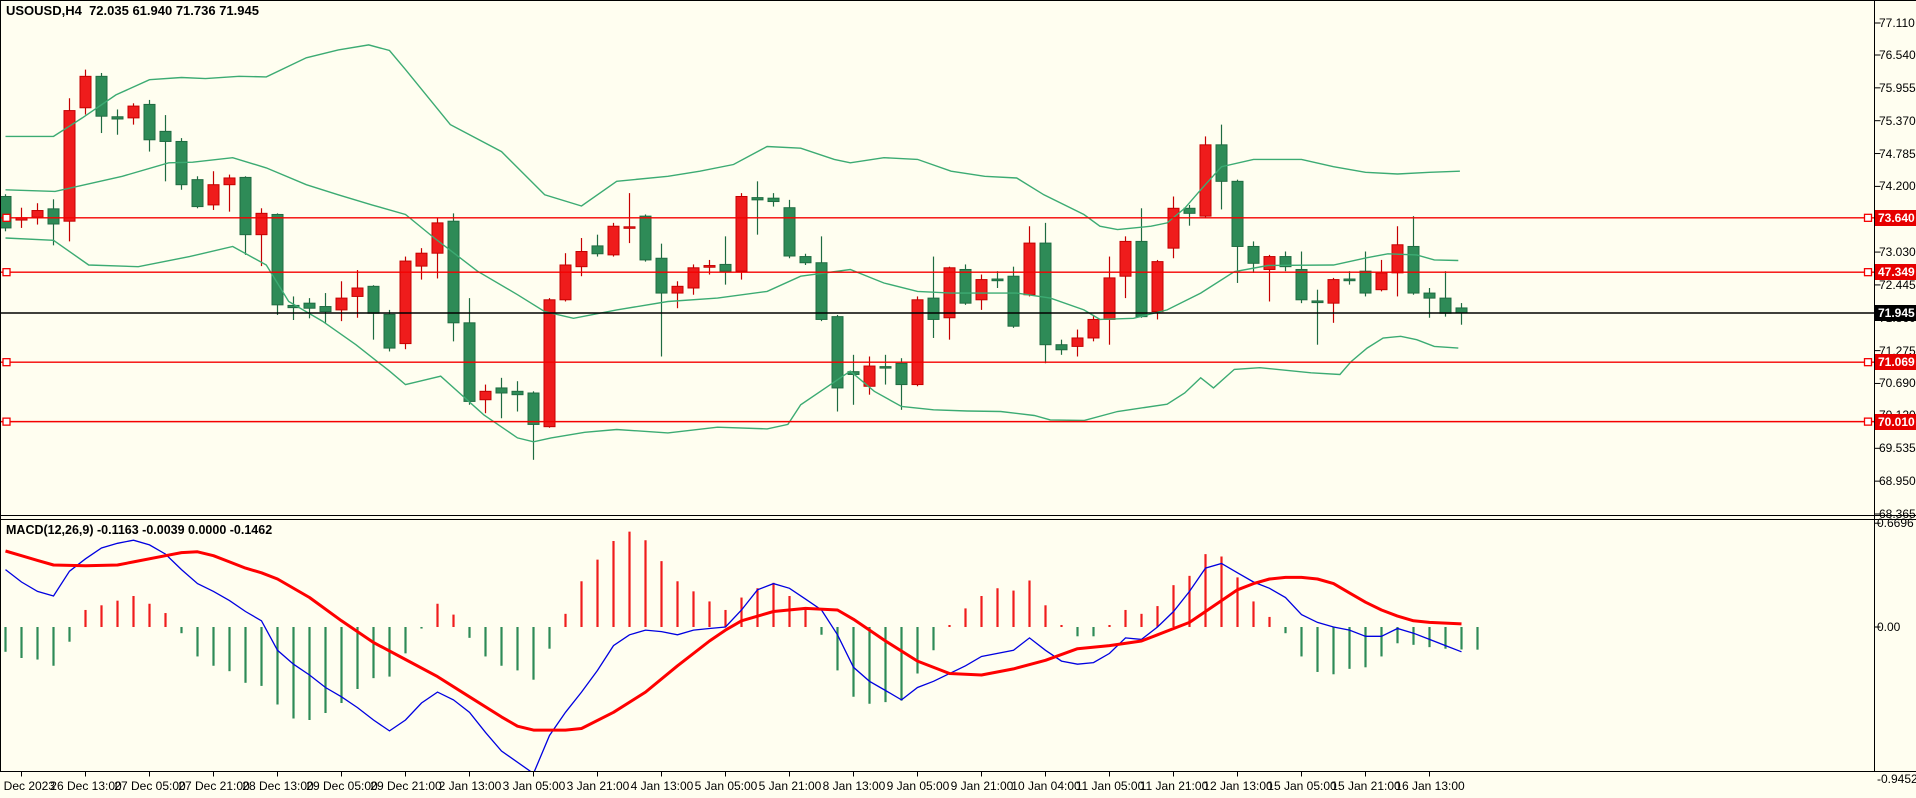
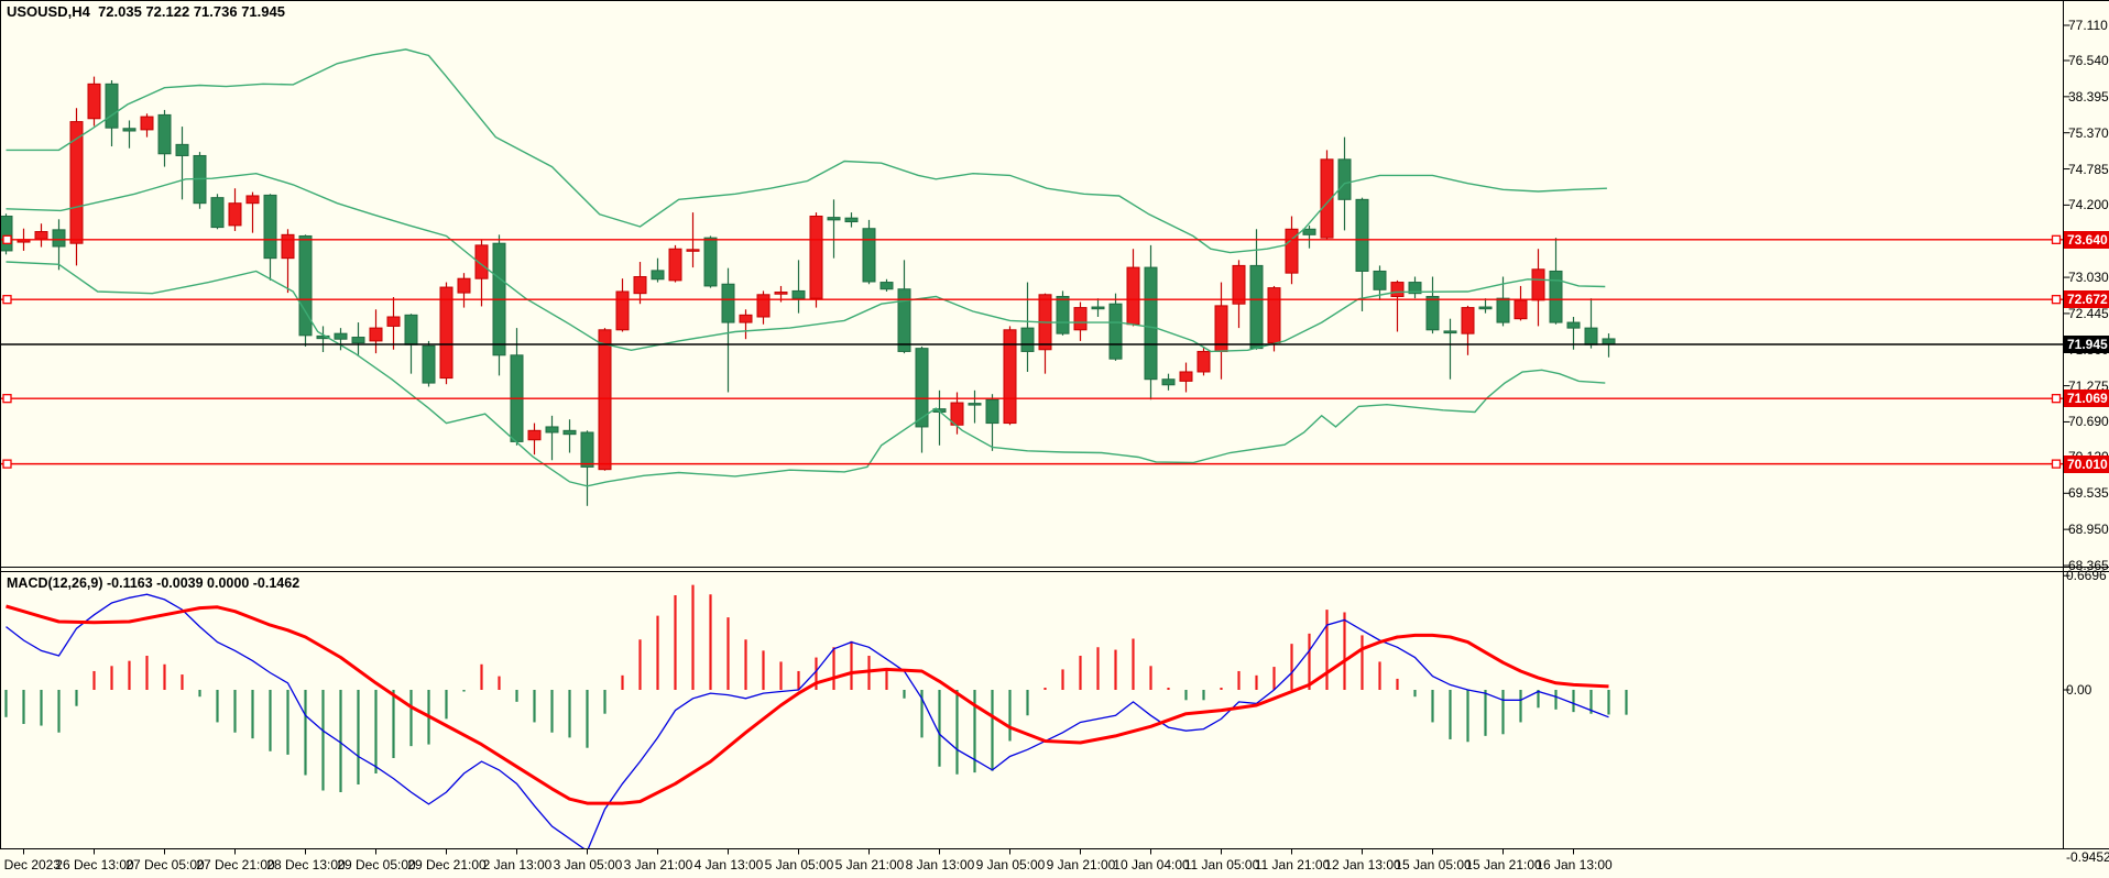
- USOUSD,H4 72.035 61.940 71.736 71.945
+ USOUSD,H4 72.035 72.122 71.736 71.945
  MACD(12,26,9) -0.1163 -0.0039 0.0000 -0.1462
  77.110
  76.540
- 75.955
+ 38.395
  75.370
  74.785
  74.200
  73.030
  72.445
  71.275
  70.690
  69.535
  68.950
  68.365
  0.6696
  0.00
  -0.9452
  Dec 2023
  26 Dec 13:00
  27 Dec 05:00
  27 Dec 21:00
  28 Dec 13:00
  29 Dec 05:00
  29 Dec 21:00
  2 Jan 13:00
  3 Jan 05:00
  3 Jan 21:00
  4 Jan 13:00
  5 Jan 05:00
  5 Jan 21:00
  8 Jan 13:00
  9 Jan 05:00
  9 Jan 21:00
  10 Jan 04:00
  11 Jan 05:00
  11 Jan 21:00
  12 Jan 13:00
  15 Jan 05:00
  15 Jan 21:00
  16 Jan 13:00
  73.640
- 47.349
+ 72.672
  71.945
  71.069
  70.010
